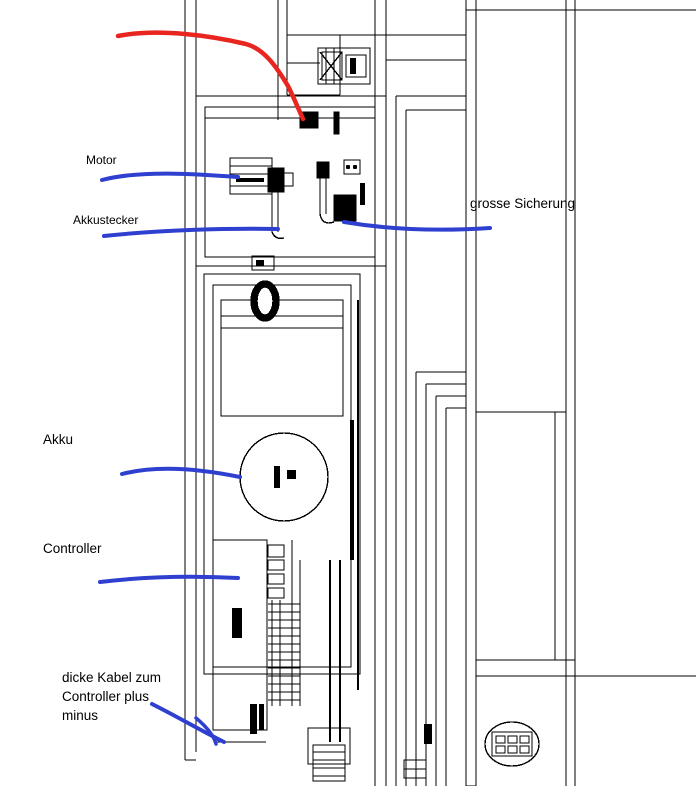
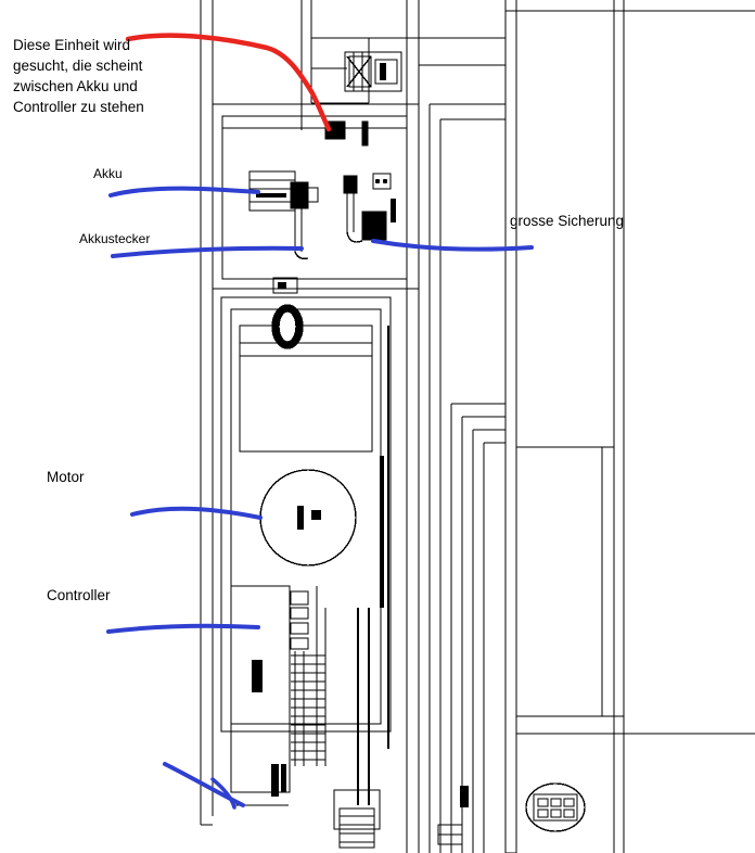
+ Diese Einheit wird
+ gesucht, die scheint
+ zwischen Akku und
+ Controller zu stehen
- Motor
+ Akku
  Akkustecker
  grosse Sicherung
- Akku
+ Motor
  Controller
- dicke Kabel zum
- Controller plus
- minus
